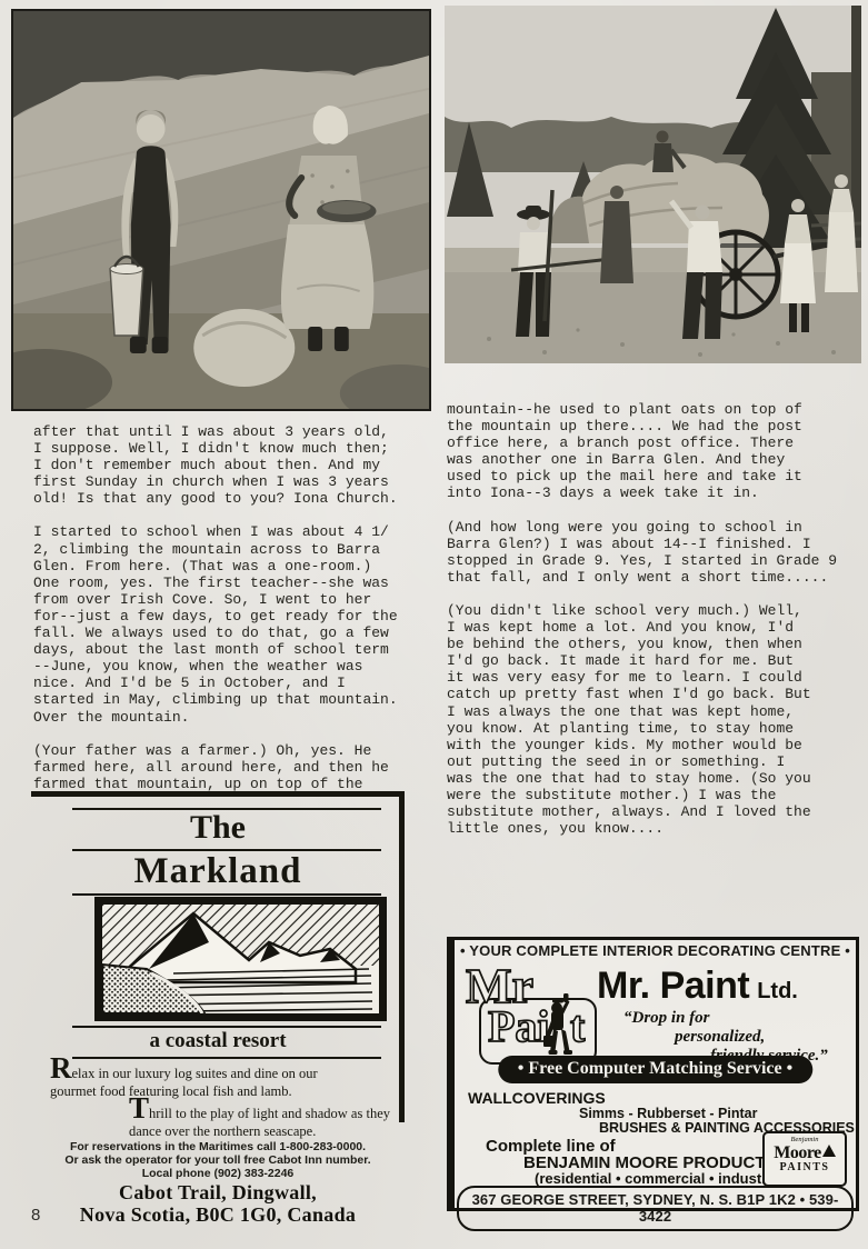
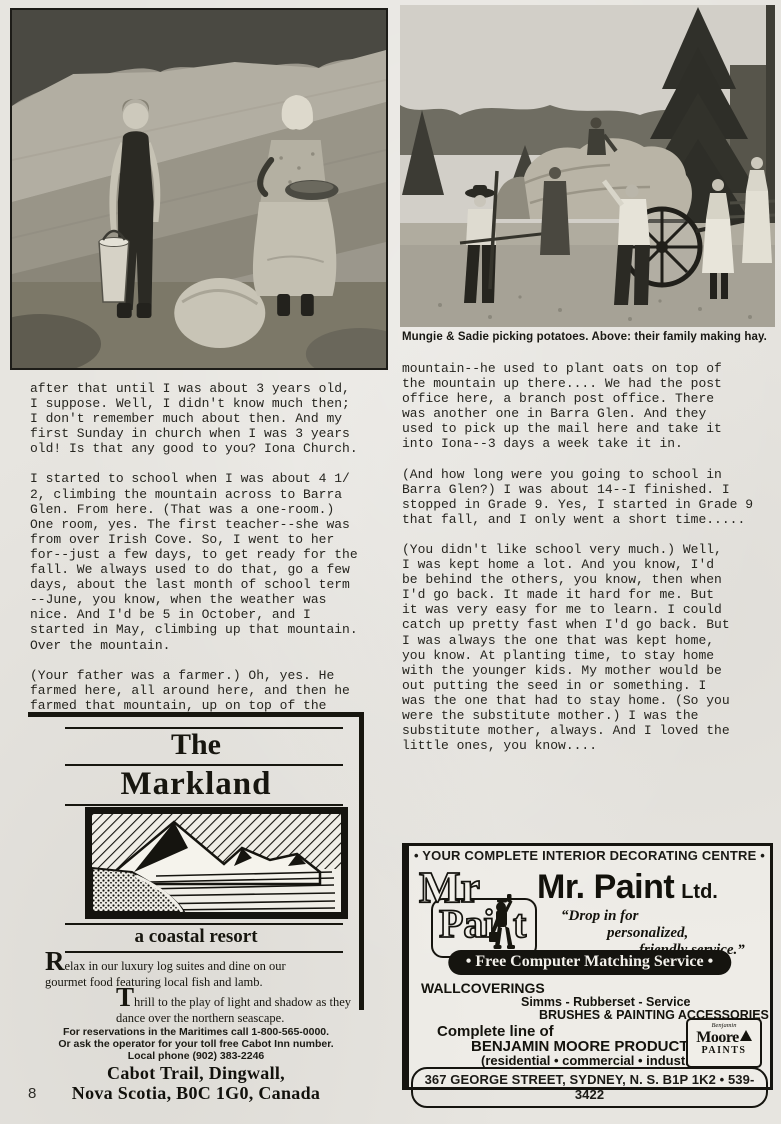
+ Mungie & Sadie picking potatoes. Above: their family making hay.
  after that until I was about 3 years old,
  I suppose. Well, I didn't know much then;
  I don't remember much about then. And my
  first Sunday in church when I was 3 years
  old! Is that any good to you? Iona Church.
  I started to school when I was about 4 1/
  2, climbing the mountain across to Barra
  Glen. From here. (That was a one-room.)
  One room, yes. The first teacher--she was
  from over Irish Cove. So, I went to her
  for--just a few days, to get ready for the
  fall. We always used to do that, go a few
  days, about the last month of school term
  --June, you know, when the weather was
  nice. And I'd be 5 in October, and I
  started in May, climbing up that mountain.
  Over the mountain.
  (Your father was a farmer.) Oh, yes. He
  farmed here, all around here, and then he
  farmed that mountain, up on top of the
  mountain--he used to plant oats on top of
  the mountain up there.... We had the post
  office here, a branch post office. There
  was another one in Barra Glen. And they
  used to pick up the mail here and take it
  into Iona--3 days a week take it in.
  (And how long were you going to school in
  Barra Glen?) I was about 14--I finished. I
  stopped in Grade 9. Yes, I started in Grade 9
  that fall, and I only went a short time.....
  (You didn't like school very much.) Well,
  I was kept home a lot. And you know, I'd
  be behind the others, you know, then when
  I'd go back. It made it hard for me. But
  it was very easy for me to learn. I could
  catch up pretty fast when I'd go back. But
  I was always the one that was kept home,
  you know. At planting time, to stay home
  with the younger kids. My mother would be
  out putting the seed in or something. I
  was the one that had to stay home. (So you
  were the substitute mother.) I was the
  substitute mother, always. And I loved the
  little ones, you know....
  The
  Markland
  a coastal resort
  Relax in our luxury log suites and dine on our
  gourmet food featuring local fish and lamb.
  Thrill to the play of light and shadow as they
  dance over the northern seascape.
- For reservations in the Maritimes call 1-800-283-0000.
+ For reservations in the Maritimes call 1-800-565-0000.
  Or ask the operator for your toll free Cabot Inn number.
  Local phone (902) 383-2246
  Cabot Trail, Dingwall,
  Nova Scotia, B0C 1G0, Canada
  • YOUR COMPLETE INTERIOR DECORATING CENTRE •
  Mr
  Pai
  t
  Mr. Paint Ltd.
  “Drop in for
  personalized,
  • Free Computer Matching Service •
  WALLCOVERINGS
- Simms - Rubberset - Pintar
+ Simms - Rubberset - Service
  BRUSHES & PAINTING ACCESSORIES
  Complete line of
  BENJAMIN MOORE PRODUCT
  (residential • commercial • indust
  Moore
  PAINTS
  367 GEORGE STREET, SYDNEY, N. S. B1P 1K2 • 539-3422
  8
